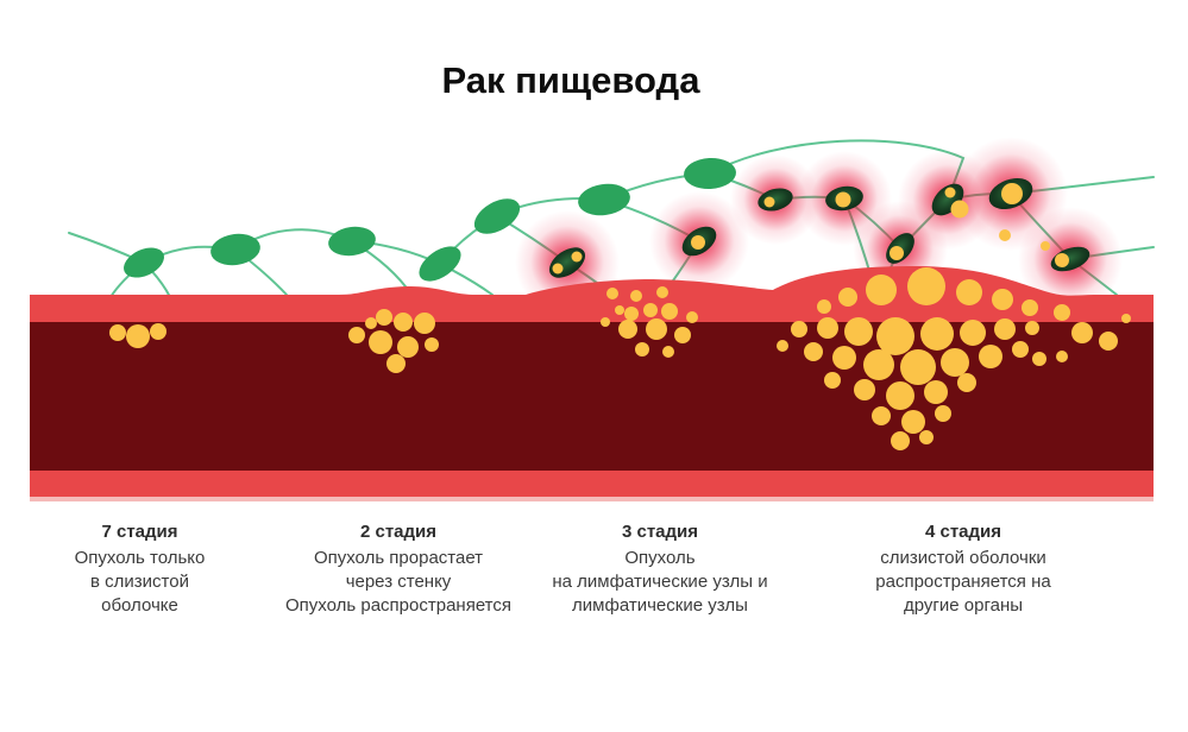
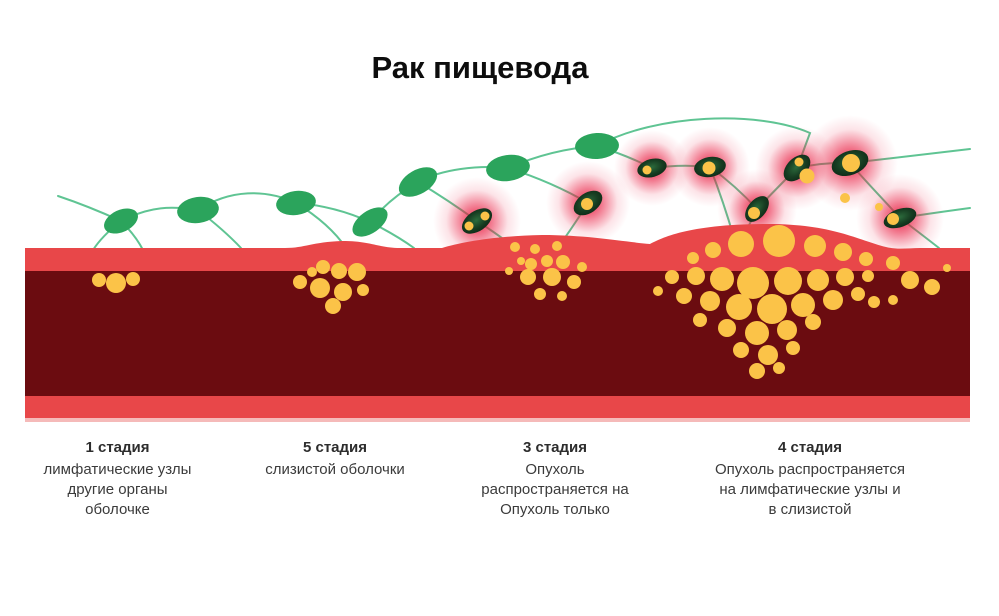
  Рак пищевода
- 7 стадия
+ 1 стадия
- Опухоль только
+ лимфатические узлы
- в слизистой
+ другие органы
  оболочке
- 2 стадия
+ 5 стадия
- Опухоль прорастает
- через стенку
- Опухоль распространяется
+ слизистой оболочки
  3 стадия
  Опухоль
- на лимфатические узлы и
+ распространяется на
- лимфатические узлы
+ Опухоль только
  4 стадия
- слизистой оболочки
+ Опухоль распространяется
- распространяется на
+ на лимфатические узлы и
- другие органы
+ в слизистой
